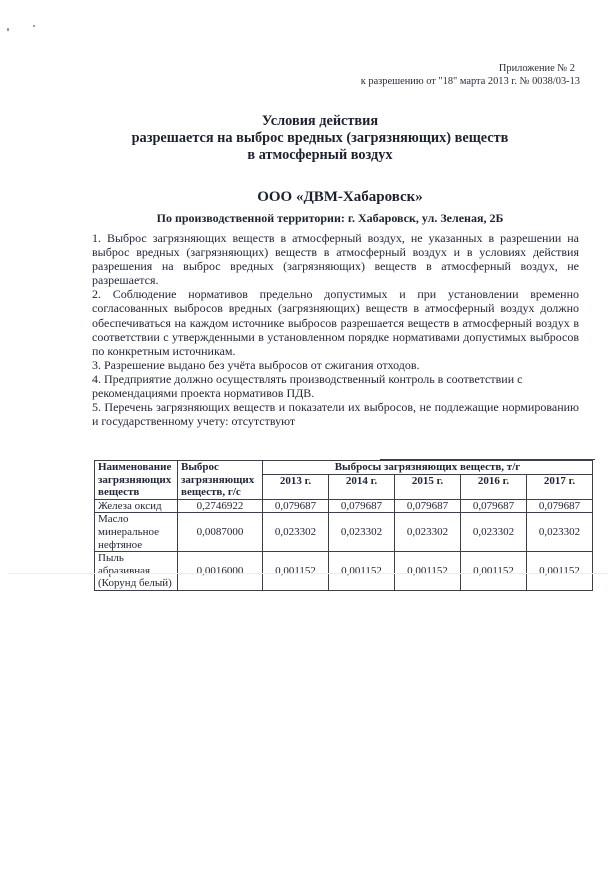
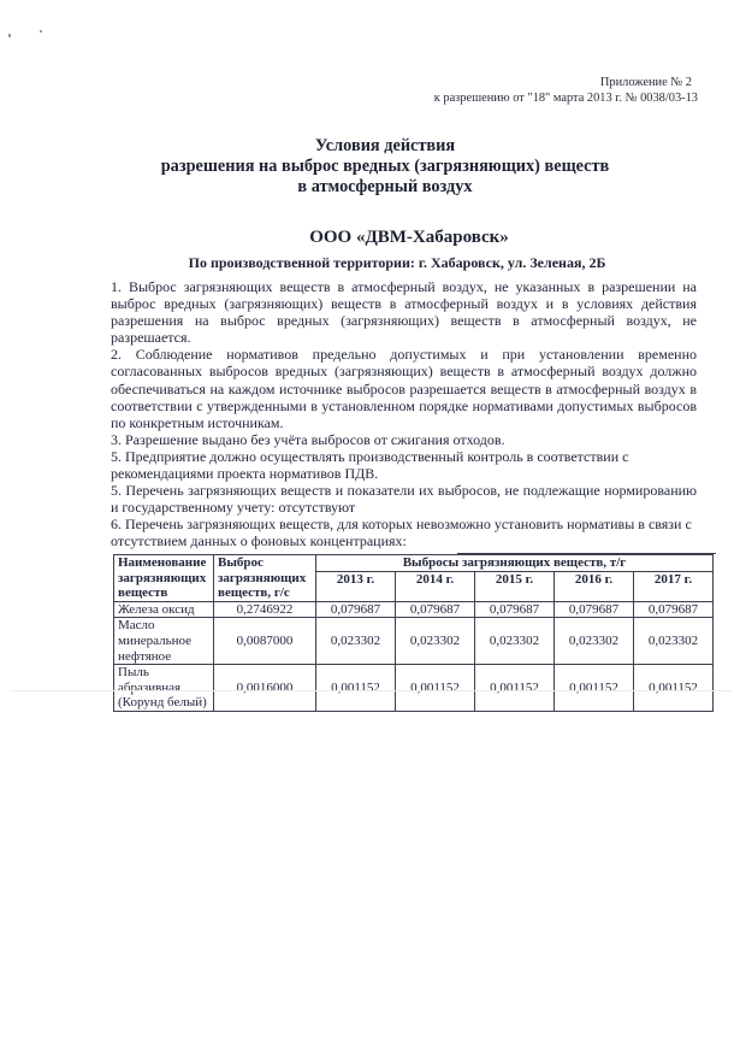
  Приложение № 2
  к разрешению от "18" марта 2013 г. № 0038/03-13
  Условия действия
- разрешается на выброс вредных (загрязняющих) веществ
+ разрешения на выброс вредных (загрязняющих) веществ
  в атмосферный воздух
  ООО «ДВМ-Хабаровск»
  По производственной территории: г. Хабаровск, ул. Зеленая, 2Б
  1. Выброс загрязняющих веществ в атмосферный воздух, не указанных в разрешении на выброс вредных (загрязняющих) веществ в атмосферный воздух и в условиях действия разрешения на выброс вредных (загрязняющих) веществ в атмосферный воздух, не разрешается.
  2. Соблюдение нормативов предельно допустимых и при установлении временно согласованных выбросов вредных (загрязняющих) веществ в атмосферный воздух должно обеспечиваться на каждом источнике выбросов разрешается веществ в атмосферный воздух в соответствии с утвержденными в установленном порядке нормативами допустимых выбросов по конкретным источникам.
  3. Разрешение выдано без учёта выбросов от сжигания отходов.
- 4. Предприятие должно осуществлять производственный контроль в соответствии с рекомендациями проекта нормативов ПДВ.
+ 5. Предприятие должно осуществлять производственный контроль в соответствии с рекомендациями проекта нормативов ПДВ.
  5. Перечень загрязняющих веществ и показатели их выбросов, не подлежащие нормированию и государственному учету: отсутствуют
+ 6. Перечень загрязняющих веществ, для которых невозможно установить нормативы в связи с отсутствием данных о фоновых концентрациях:
  Наименование загрязняющих веществ	Выброс загрязняющих веществ, г/с	Выбросы загрязняющих веществ, т/г
  2013 г.	2014 г.	2015 г.	2016 г.	2017 г.
  Железа оксид	0,2746922	0,079687	0,079687	0,079687	0,079687	0,079687
  Масло минеральное нефтяное	0,0087000	0,023302	0,023302	0,023302	0,023302	0,023302
  Пыль абразивная (Корунд белый)	0,0016000	0,001152	0,001152	0,001152	0,001152	0,001152
